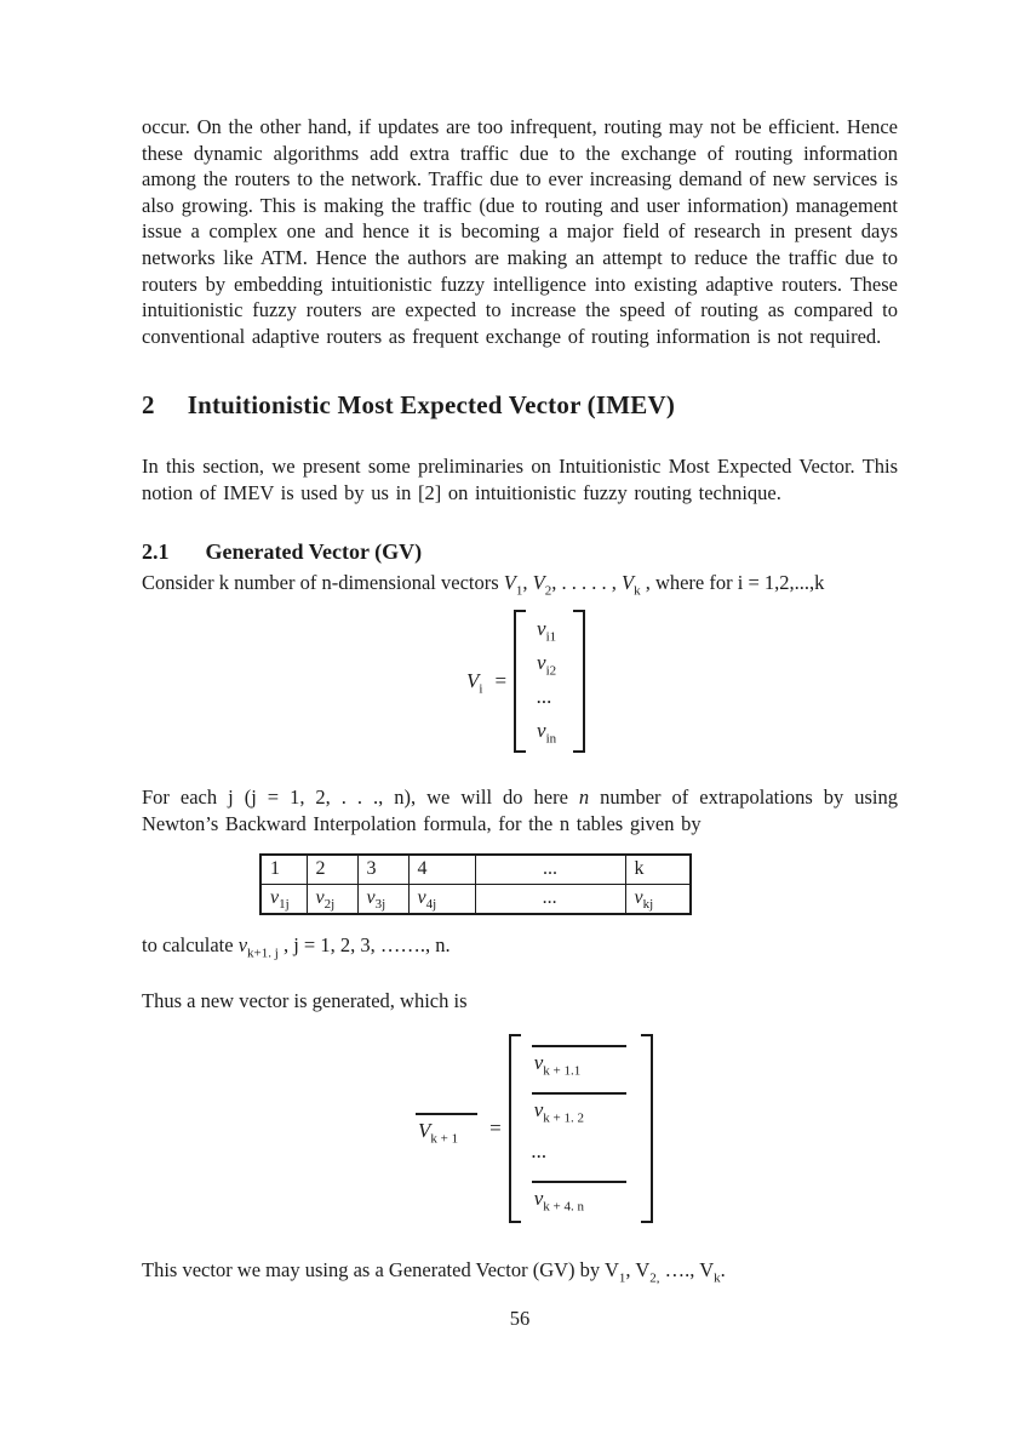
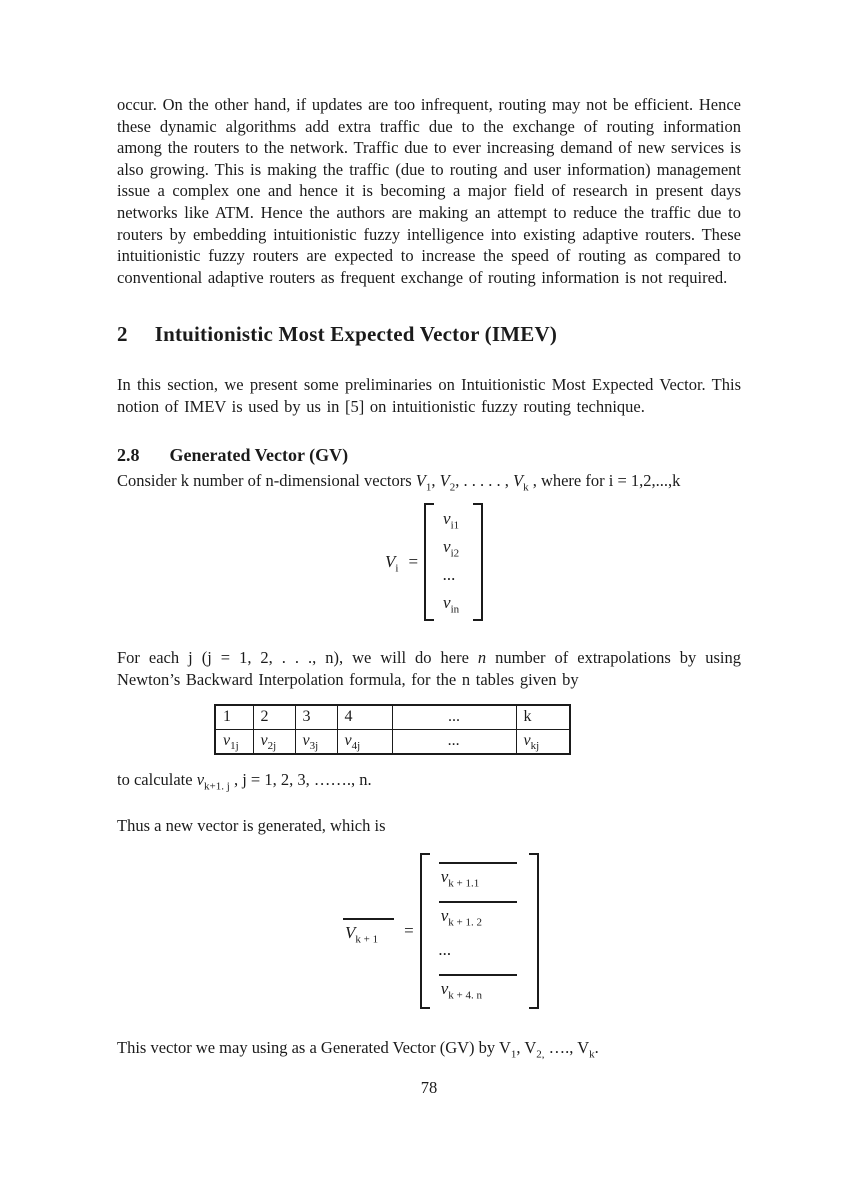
  occur. On the other hand, if updates are too infrequent, routing may not be efficient. Hence these dynamic algorithms add extra traffic due to the exchange of routing information among the routers to the network. Traffic due to ever increasing demand of new services is also growing. This is making the traffic (due to routing and user information) management issue a complex one and hence it is becoming a major field of research in present days networks like ATM. Hence the authors are making an attempt to reduce the traffic due to routers by embedding intuitionistic fuzzy intelligence into existing adaptive routers. These intuitionistic fuzzy routers are expected to increase the speed of routing as compared to conventional adaptive routers as frequent exchange of routing information is not required.
  2 Intuitionistic Most Expected Vector (IMEV)
- In this section, we present some preliminaries on Intuitionistic Most Expected Vector. This notion of IMEV is used by us in [2] on intuitionistic fuzzy routing technique.
+ In this section, we present some preliminaries on Intuitionistic Most Expected Vector. This notion of IMEV is used by us in [5] on intuitionistic fuzzy routing technique.
- 2.1 Generated Vector (GV)
+ 2.8 Generated Vector (GV)
  Consider k number of n-dimensional vectors V1, V2, . . . . . , Vk , where for i = 1,2,...,k
  Vi
  =
  vi1
  vi2
  ...
  vin
  For each j (j = 1, 2, . . ., n), we will do here n number of extrapolations by using Newton’s Backward Interpolation formula, for the n tables given by
  1	2	3	4	...	k
  v1j	v2j	v3j	v4j	...	vkj
  to calculate vk+1. j , j = 1, 2, 3, ……., n.
  Thus a new vector is generated, which is
  Vk + 1
  =
  vk + 1.1
  vk + 1. 2
  ...
  vk + 4. n
  This vector we may using as a Generated Vector (GV) by V1, V2, …., Vk.
- 56
+ 78
